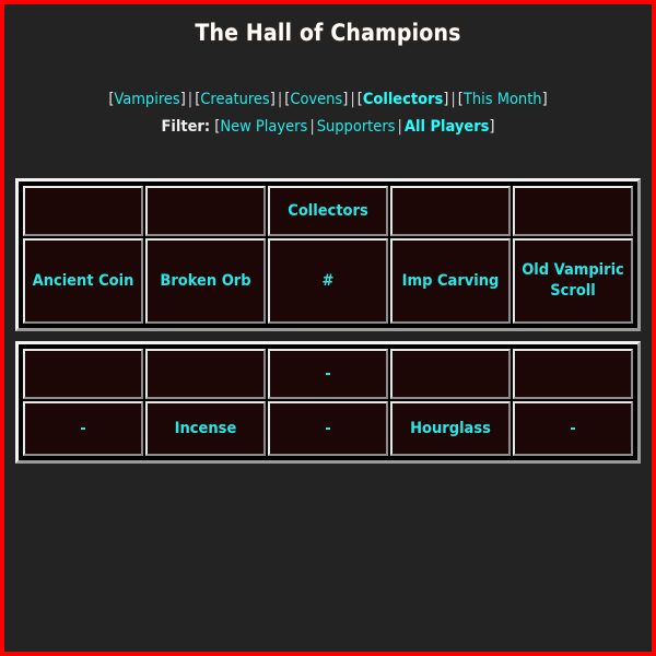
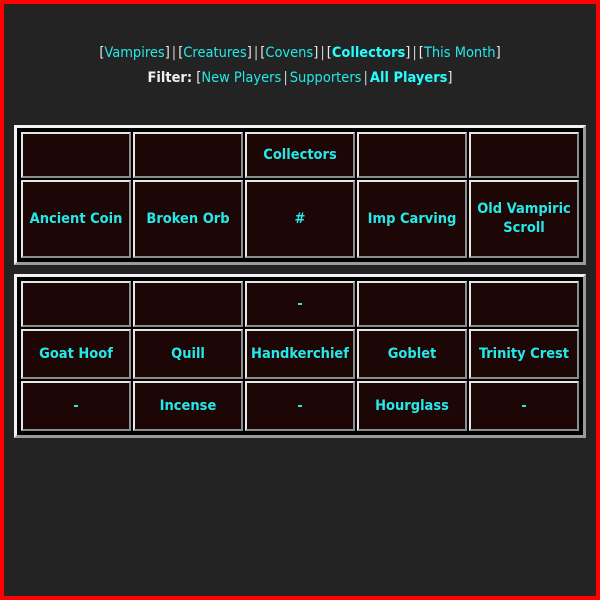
- The Hall of Champions
  [Vampires] | [Creatures] | [Covens] | [Collectors] | [This Month]
  Filter: [New Players | Supporters | All Players]
  		Collectors
  Ancient Coin	Broken Orb	#	Imp Carving	Old Vampiric Scroll
  		-
+ Goat Hoof	Quill	Handkerchief	Goblet	Trinity Crest
  -	Incense	-	Hourglass	-
